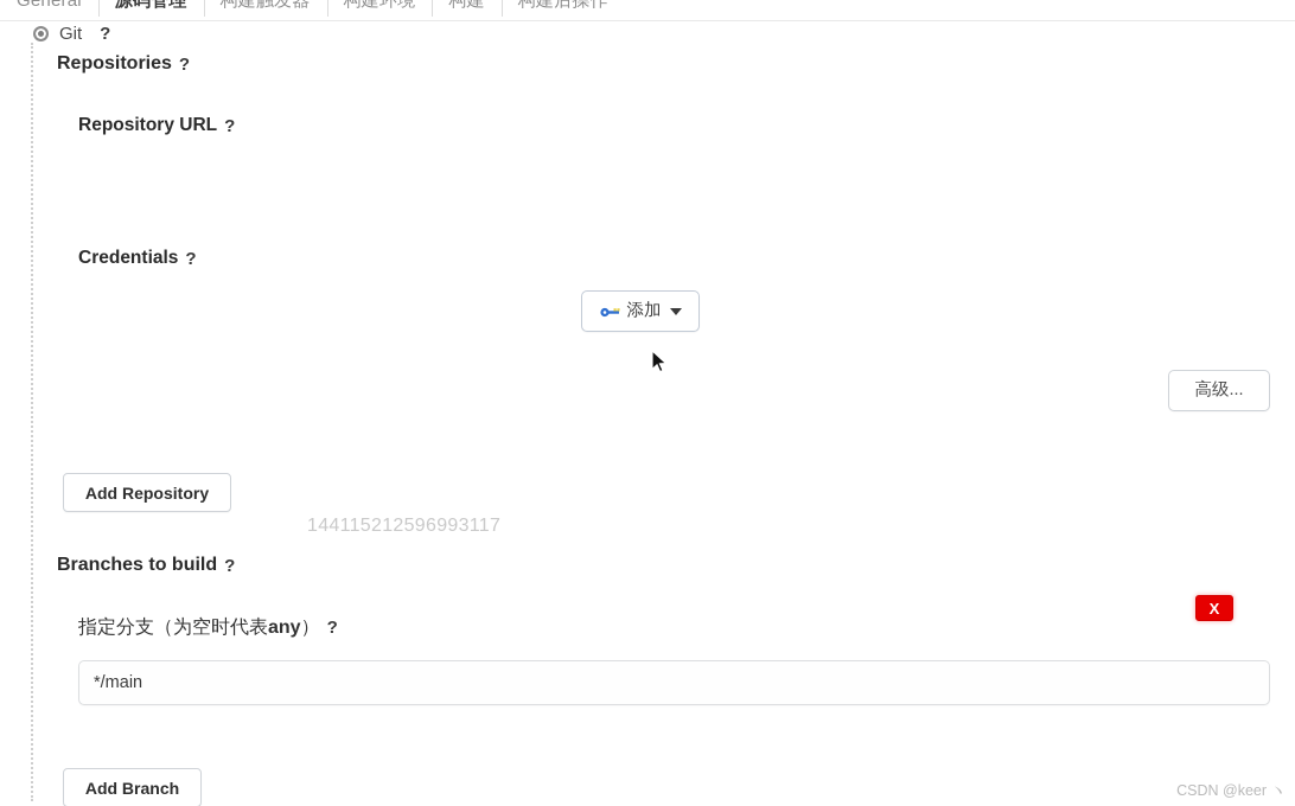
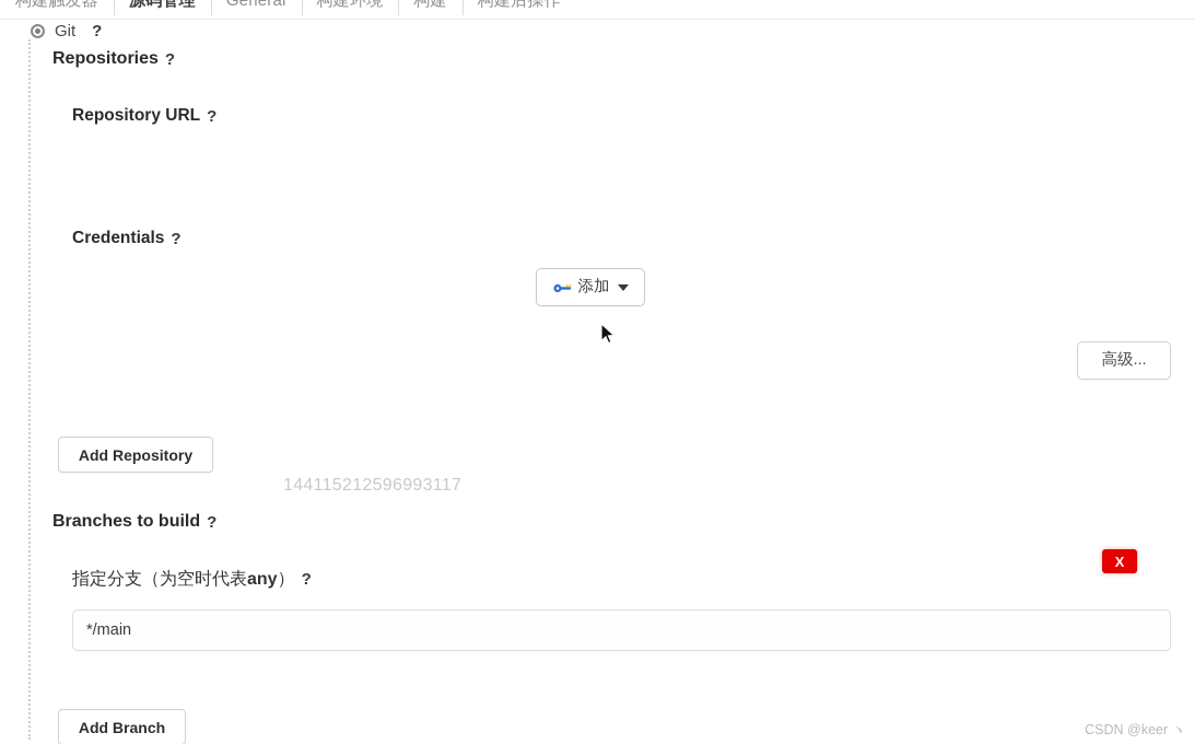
- General
+ 构建触发器
  源码管理
- 构建触发器
+ General
  构建环境
  构建
  构建后操作
  Git
  ?
  Repositories
  ?
  Repository URL
  ?
  Credentials
  ?
  添加
  高级...
  Add Repository
  144115212596993117
  Branches to build
  ?
  指定分支（为空时代表
  any
  ）
  ?
  X
  */main
  Add Branch
  CSDN @keer ヽ
